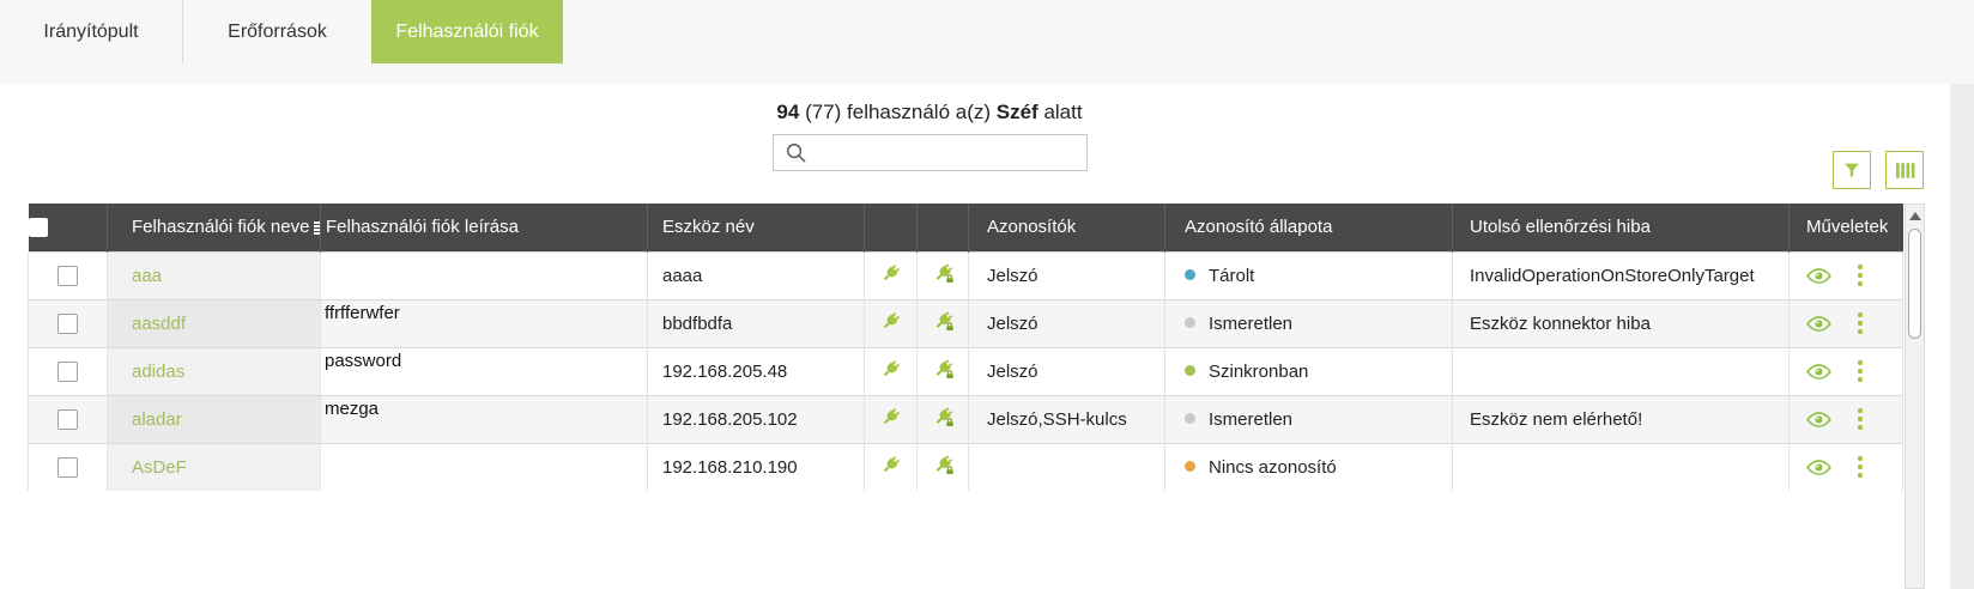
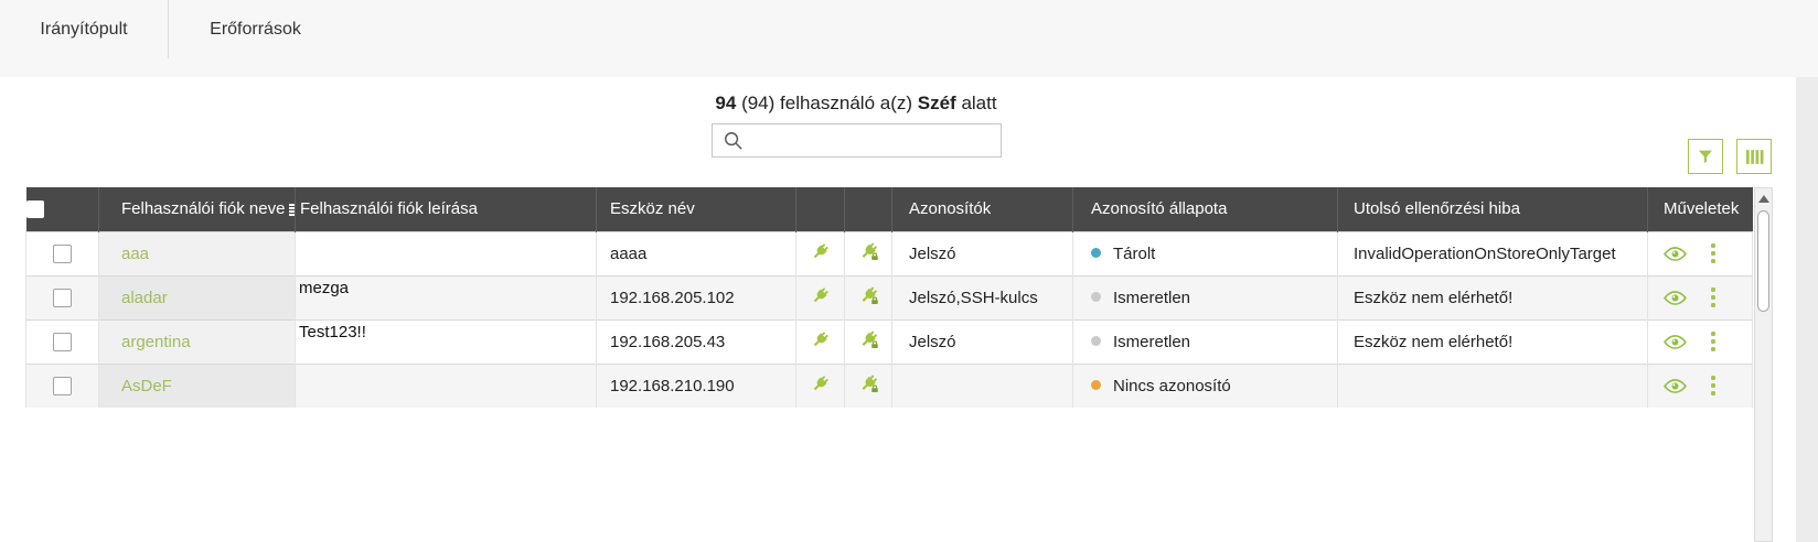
  Irányítópult
  Erőforrások
- Felhasználói fiók
- 94 (77) felhasználó a(z) Széf alatt
+ 94 (94) felhasználó a(z) Széf alatt
  	Felhasználói fiók neve	Felhasználói fiók leírása	Eszköz név			Azonosítók	Azonosító állapota	Utolsó ellenőrzési hiba	Műveletek
  	aaa		aaaa			Jelszó	Tárolt	InvalidOperationOnStoreOnlyTarget
- 	aasddf	ffrfferwfer	bbdfbdfa			Jelszó	Ismeretlen	Eszköz konnektor hiba
- 	adidas	password	192.168.205.48			Jelszó	Szinkronban
  	aladar	mezga	192.168.205.102			Jelszó,SSH-kulcs	Ismeretlen	Eszköz nem elérhető!
+ 	argentina	Test123!!	192.168.205.43			Jelszó	Ismeretlen	Eszköz nem elérhető!
  	AsDeF		192.168.210.190				Nincs azonosító
